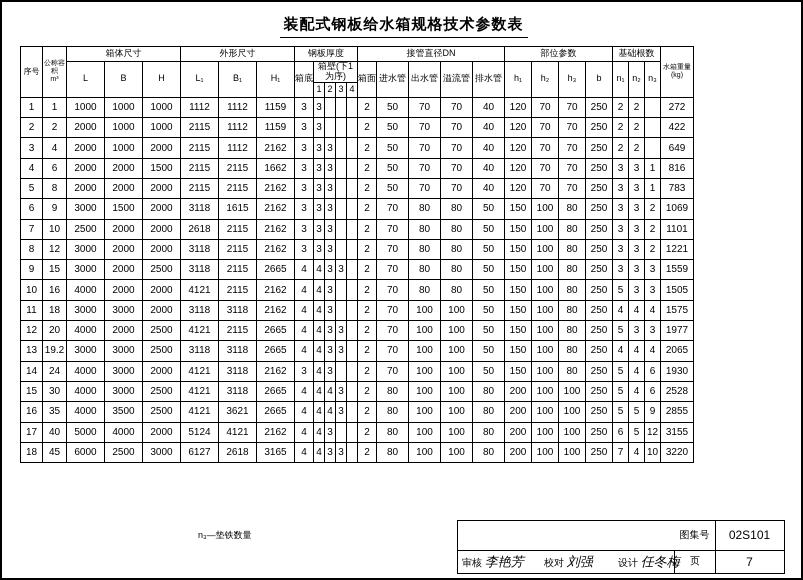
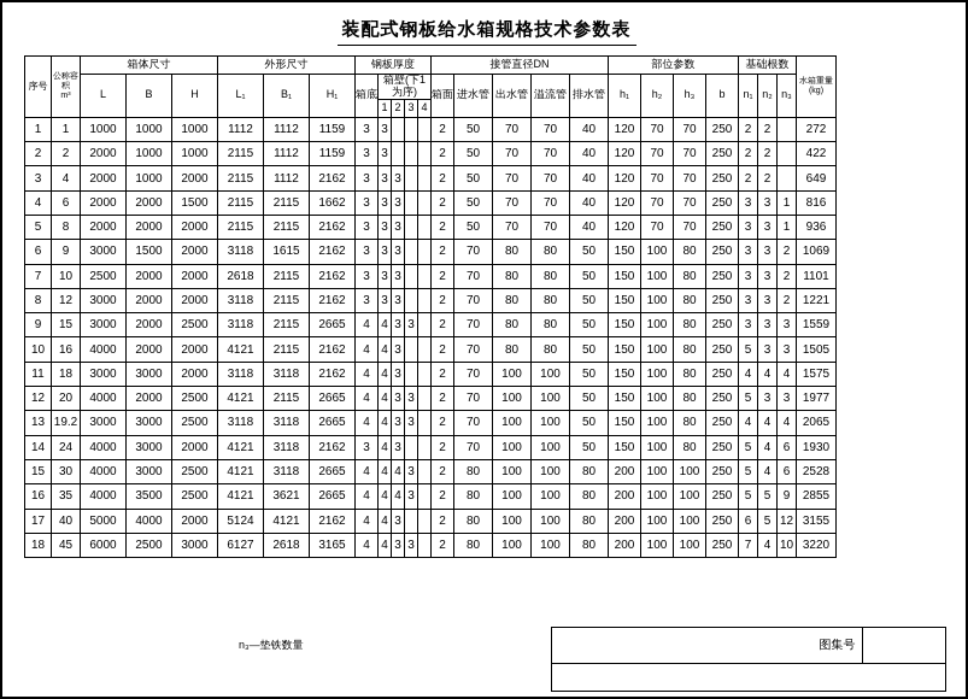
  装配式钢板给水箱规格技术参数表
  L	B	H	L₁	B₁	H₁	箱底	箱壁(下1为序)	箱面	进水管	出水管	溢流管	排水管	h₁	h₂	h₃	b	n₁	n₂	n₃
  1	2	3	4
  1	1	1000	1000	1000	1112	1112	1159	3	3				2	50	70	70	40	120	70	70	250	2	2		272
  2	2	2000	1000	1000	2115	1112	1159	3	3				2	50	70	70	40	120	70	70	250	2	2		422
  3	4	2000	1000	2000	2115	1112	2162	3	3	3			2	50	70	70	40	120	70	70	250	2	2		649
  4	6	2000	2000	1500	2115	2115	1662	3	3	3			2	50	70	70	40	120	70	70	250	3	3	1	816
- 5	8	2000	2000	2000	2115	2115	2162	3	3	3			2	50	70	70	40	120	70	70	250	3	3	1	783
+ 5	8	2000	2000	2000	2115	2115	2162	3	3	3			2	50	70	70	40	120	70	70	250	3	3	1	936
  6	9	3000	1500	2000	3118	1615	2162	3	3	3			2	70	80	80	50	150	100	80	250	3	3	2	1069
  7	10	2500	2000	2000	2618	2115	2162	3	3	3			2	70	80	80	50	150	100	80	250	3	3	2	1101
  8	12	3000	2000	2000	3118	2115	2162	3	3	3			2	70	80	80	50	150	100	80	250	3	3	2	1221
  9	15	3000	2000	2500	3118	2115	2665	4	4	3	3		2	70	80	80	50	150	100	80	250	3	3	3	1559
  10	16	4000	2000	2000	4121	2115	2162	4	4	3			2	70	80	80	50	150	100	80	250	5	3	3	1505
  11	18	3000	3000	2000	3118	3118	2162	4	4	3			2	70	100	100	50	150	100	80	250	4	4	4	1575
  12	20	4000	2000	2500	4121	2115	2665	4	4	3	3		2	70	100	100	50	150	100	80	250	5	3	3	1977
  13	19.2	3000	3000	2500	3118	3118	2665	4	4	3	3		2	70	100	100	50	150	100	80	250	4	4	4	2065
  14	24	4000	3000	2000	4121	3118	2162	3	4	3			2	70	100	100	50	150	100	80	250	5	4	6	1930
  15	30	4000	3000	2500	4121	3118	2665	4	4	4	3		2	80	100	100	80	200	100	100	250	5	4	6	2528
  16	35	4000	3500	2500	4121	3621	2665	4	4	4	3		2	80	100	100	80	200	100	100	250	5	5	9	2855
  17	40	5000	4000	2000	5124	4121	2162	4	4	3			2	80	100	100	80	200	100	100	250	6	5	12	3155
  18	45	6000	2500	3000	6127	2618	3165	4	4	3	3		2	80	100	100	80	200	100	100	250	7	4	10	3220
  n₃—垫铁数量
  图集号
- 02S101
- 审核 李艳芳
- 校对 刘强
- 设计 任冬梅
- 页
- 7
